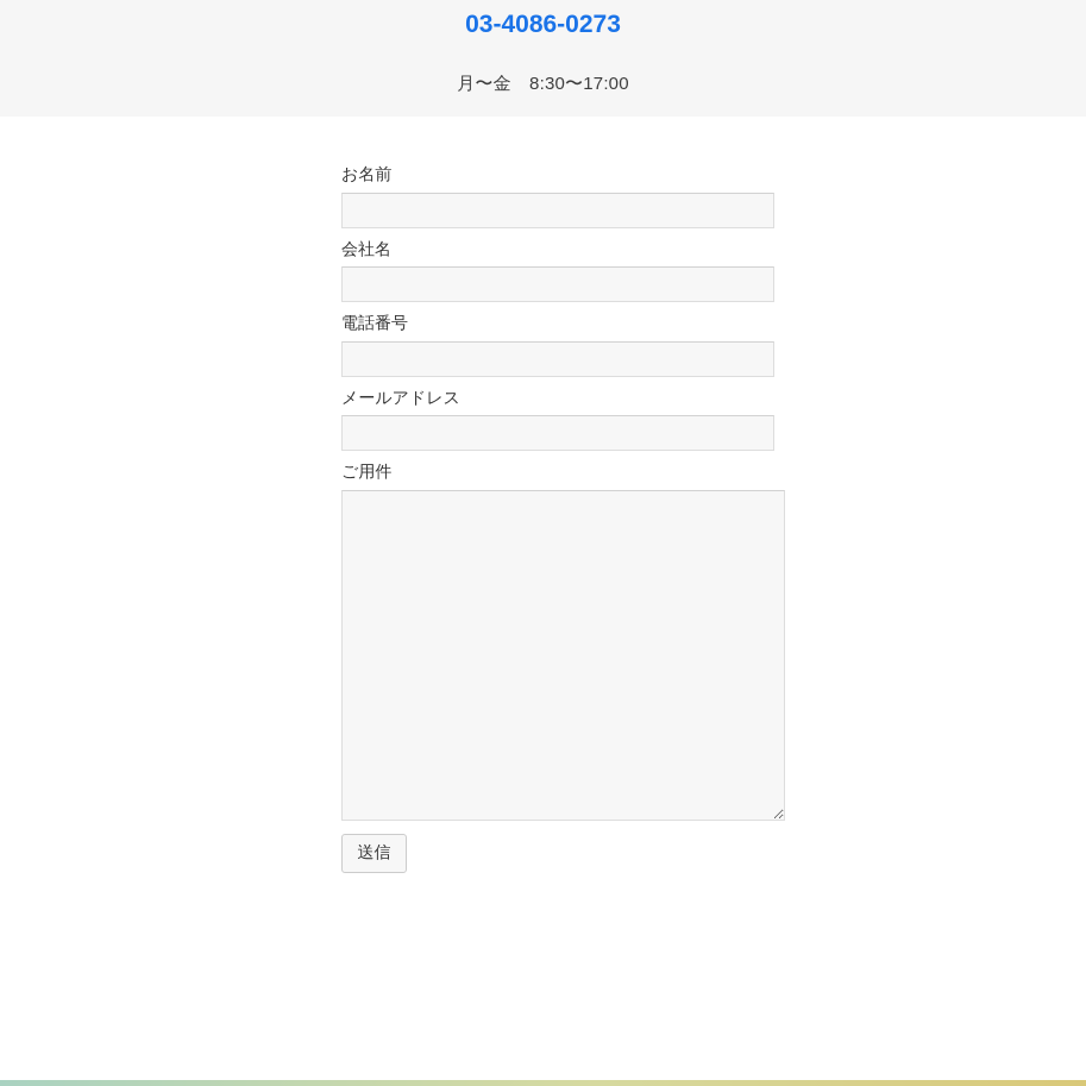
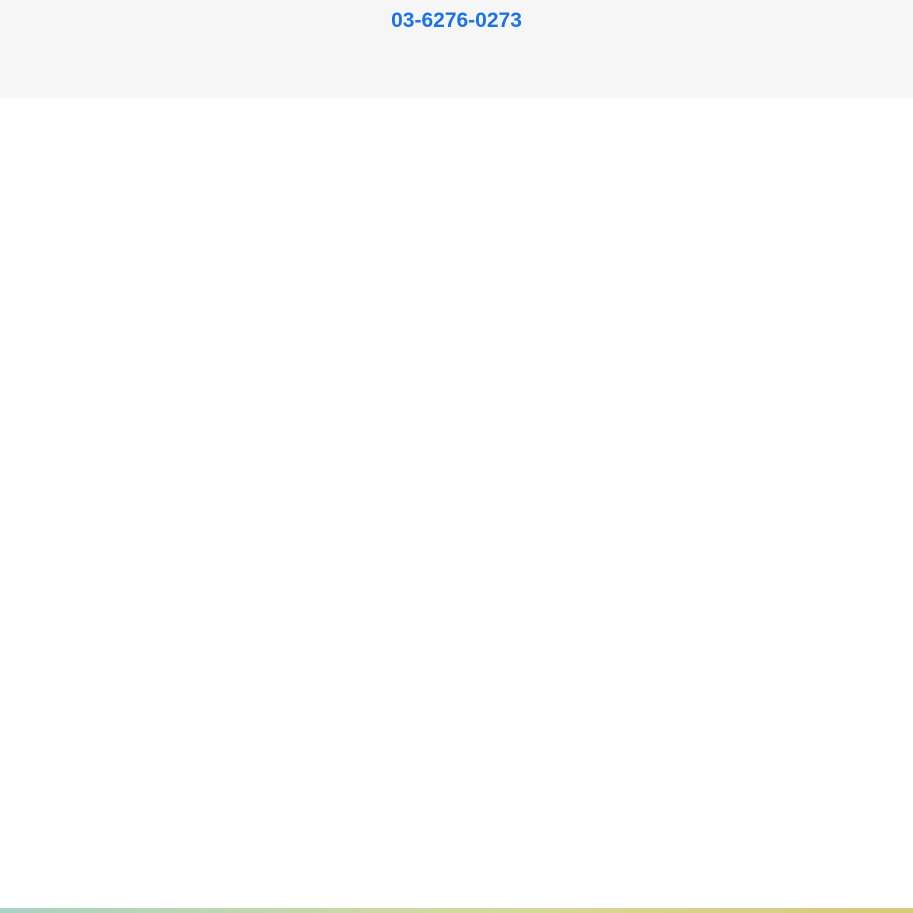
- 03-4086-0273
+ 03-6276-0273
- 月〜金 8:30〜17:00
- お名前
- 会社名
- 電話番号
- メールアドレス
- ご用件
- 送信
